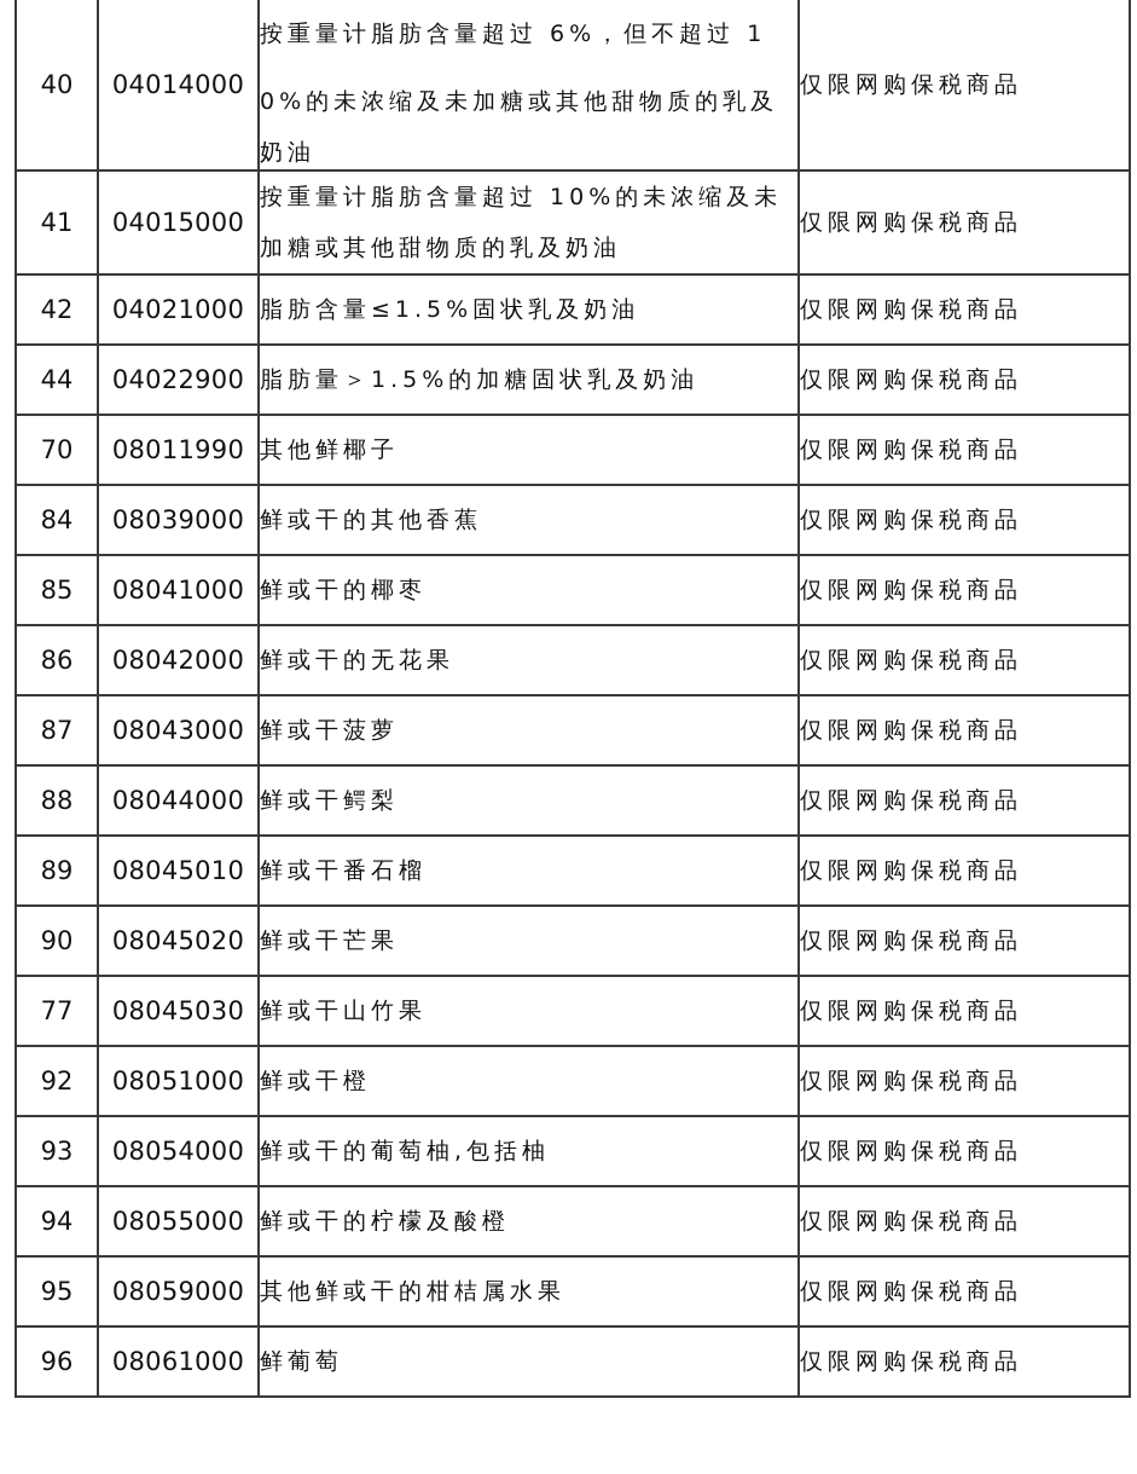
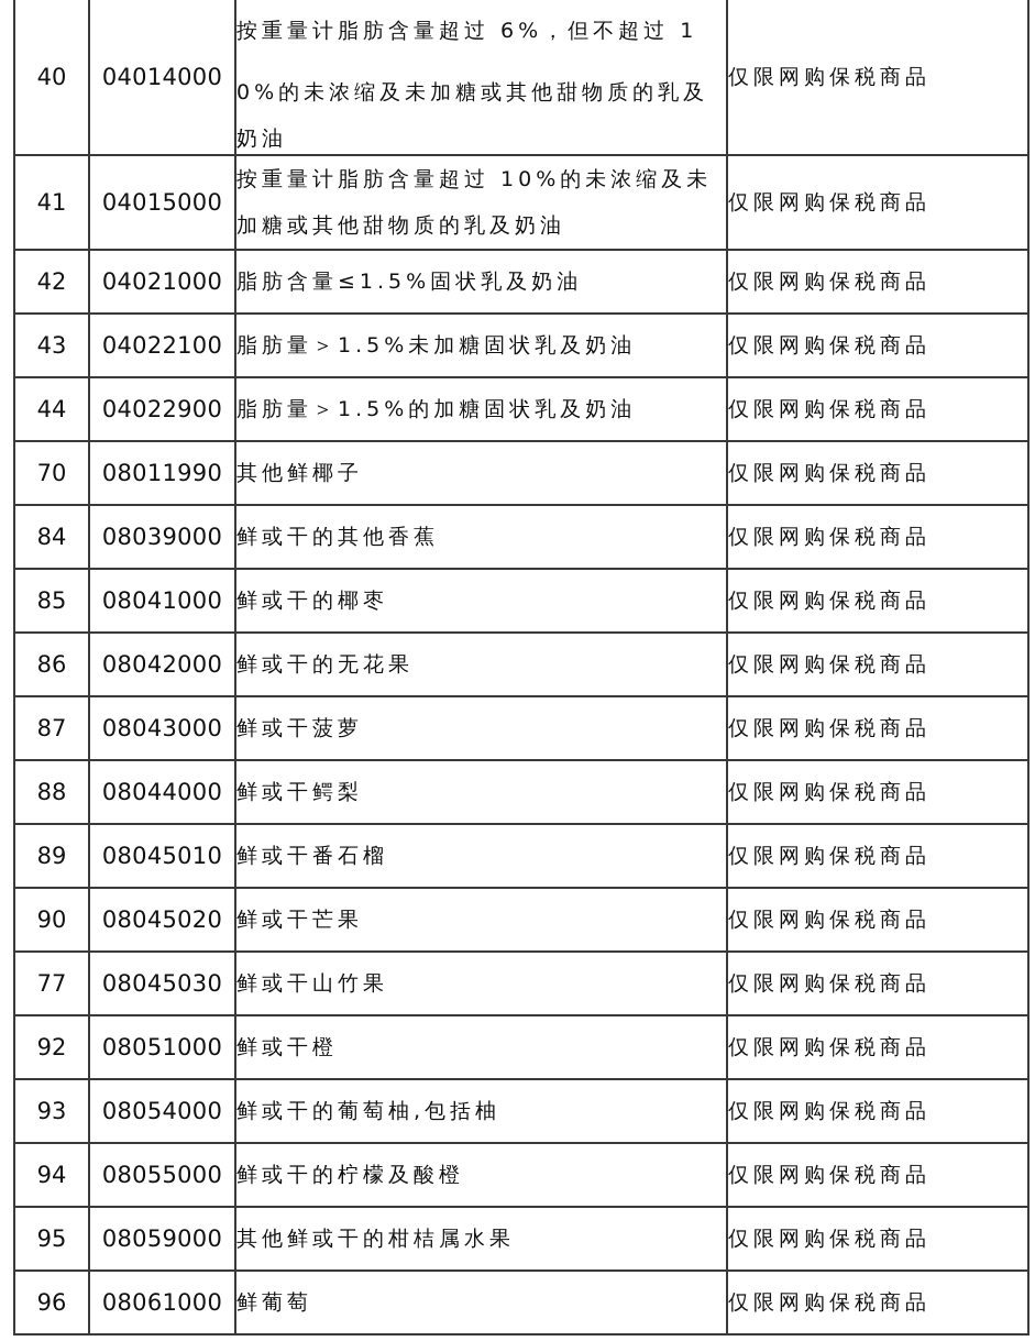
  40	04014000	按重量计脂肪含量超过 6%，但不超过 1 0%的未浓缩及未加糖或其他甜物质的乳及 奶油	仅限网购保税商品
  41	04015000	按重量计脂肪含量超过 10%的未浓缩及未 加糖或其他甜物质的乳及奶油	仅限网购保税商品
  42	04021000	脂肪含量≤1.5%固状乳及奶油	仅限网购保税商品
+ 43	04022100	脂肪量＞1.5%未加糖固状乳及奶油	仅限网购保税商品
  44	04022900	脂肪量＞1.5%的加糖固状乳及奶油	仅限网购保税商品
  70	08011990	其他鲜椰子	仅限网购保税商品
  84	08039000	鲜或干的其他香蕉	仅限网购保税商品
  85	08041000	鲜或干的椰枣	仅限网购保税商品
  86	08042000	鲜或干的无花果	仅限网购保税商品
  87	08043000	鲜或干菠萝	仅限网购保税商品
  88	08044000	鲜或干鳄梨	仅限网购保税商品
  89	08045010	鲜或干番石榴	仅限网购保税商品
  90	08045020	鲜或干芒果	仅限网购保税商品
  77	08045030	鲜或干山竹果	仅限网购保税商品
  92	08051000	鲜或干橙	仅限网购保税商品
  93	08054000	鲜或干的葡萄柚,包括柚	仅限网购保税商品
  94	08055000	鲜或干的柠檬及酸橙	仅限网购保税商品
  95	08059000	其他鲜或干的柑桔属水果	仅限网购保税商品
  96	08061000	鲜葡萄	仅限网购保税商品
